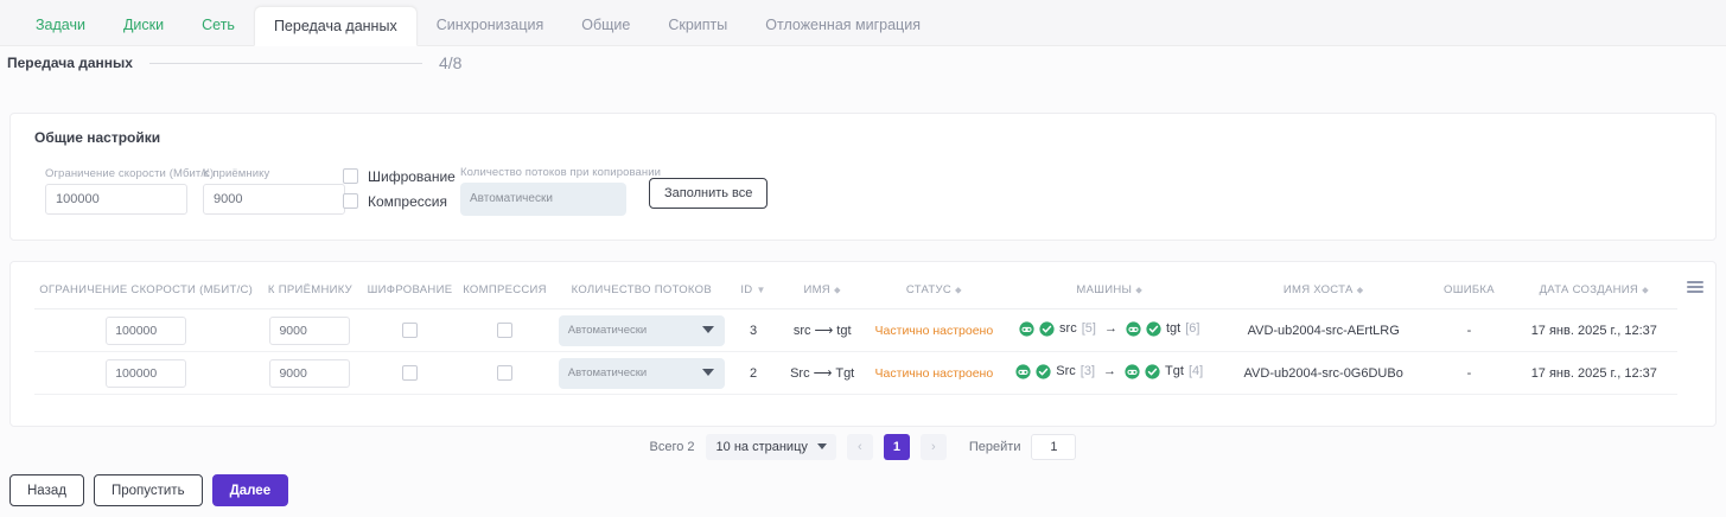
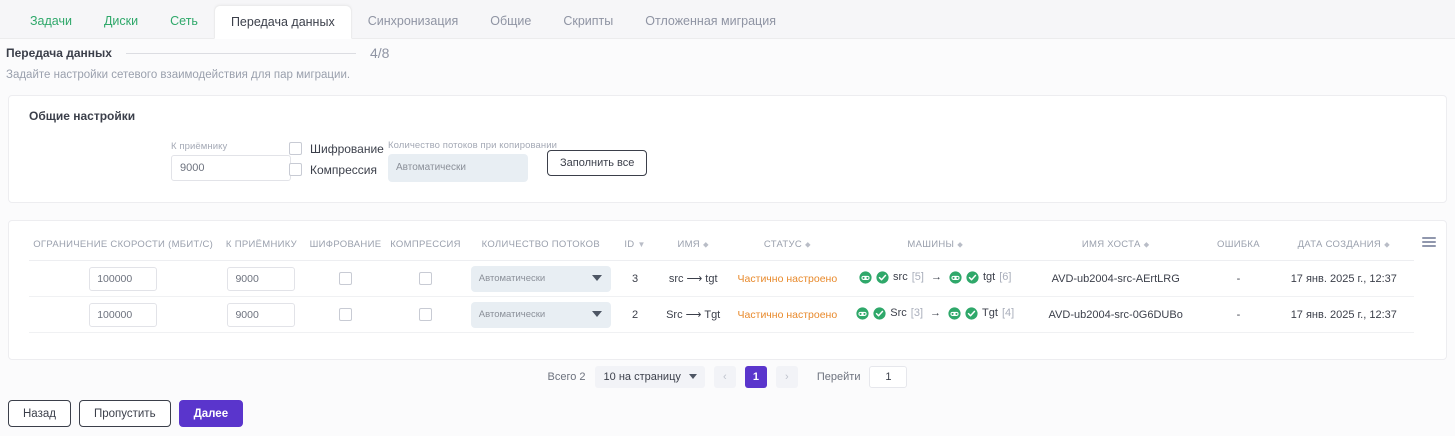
  Задачи
  Диски
  Сеть
  Передача данных
  Синхронизация
  Общие
  Скрипты
  Отложенная миграция
  Передача данных
  4/8
+ Задайте настройки сетевого взаимодействия для пар миграции.
  Общие настройки
- Ограничение скорости (Мбит/с)
- 100000
  К приёмнику
  9000
  Шифрование
  Компрессия
  Количество потоков при копировании
  Автоматически
  Заполнить все
  ОГРАНИЧЕНИЕ СКОРОСТИ (МБИТ/С)	К ПРИЁМНИКУ	ШИФРОВАНИЕ	КОМПРЕССИЯ	КОЛИЧЕСТВО ПОТОКОВ	ID ▼	ИМЯ ⬥	СТАТУС ⬥	МАШИНЫ ⬥	ИМЯ ХОСТА ⬥	ОШИБКА	ДАТА СОЗДАНИЯ ⬥
  100000	9000			Автоматически	3	src ⟶ tgt	Частично настроено	src [5] → tgt [6]	AVD-ub2004-src-AErtLRG	-	17 янв. 2025 г., 12:37
  100000	9000			Автоматически	2	Src ⟶ Tgt	Частично настроено	Src [3] → Tgt [4]	AVD-ub2004-src-0G6DUBo	-	17 янв. 2025 г., 12:37
  Всего 2
  10 на страницу
  ‹
  1
  ›
  Перейти
  1
  Назад
  Пропустить
  Далее
